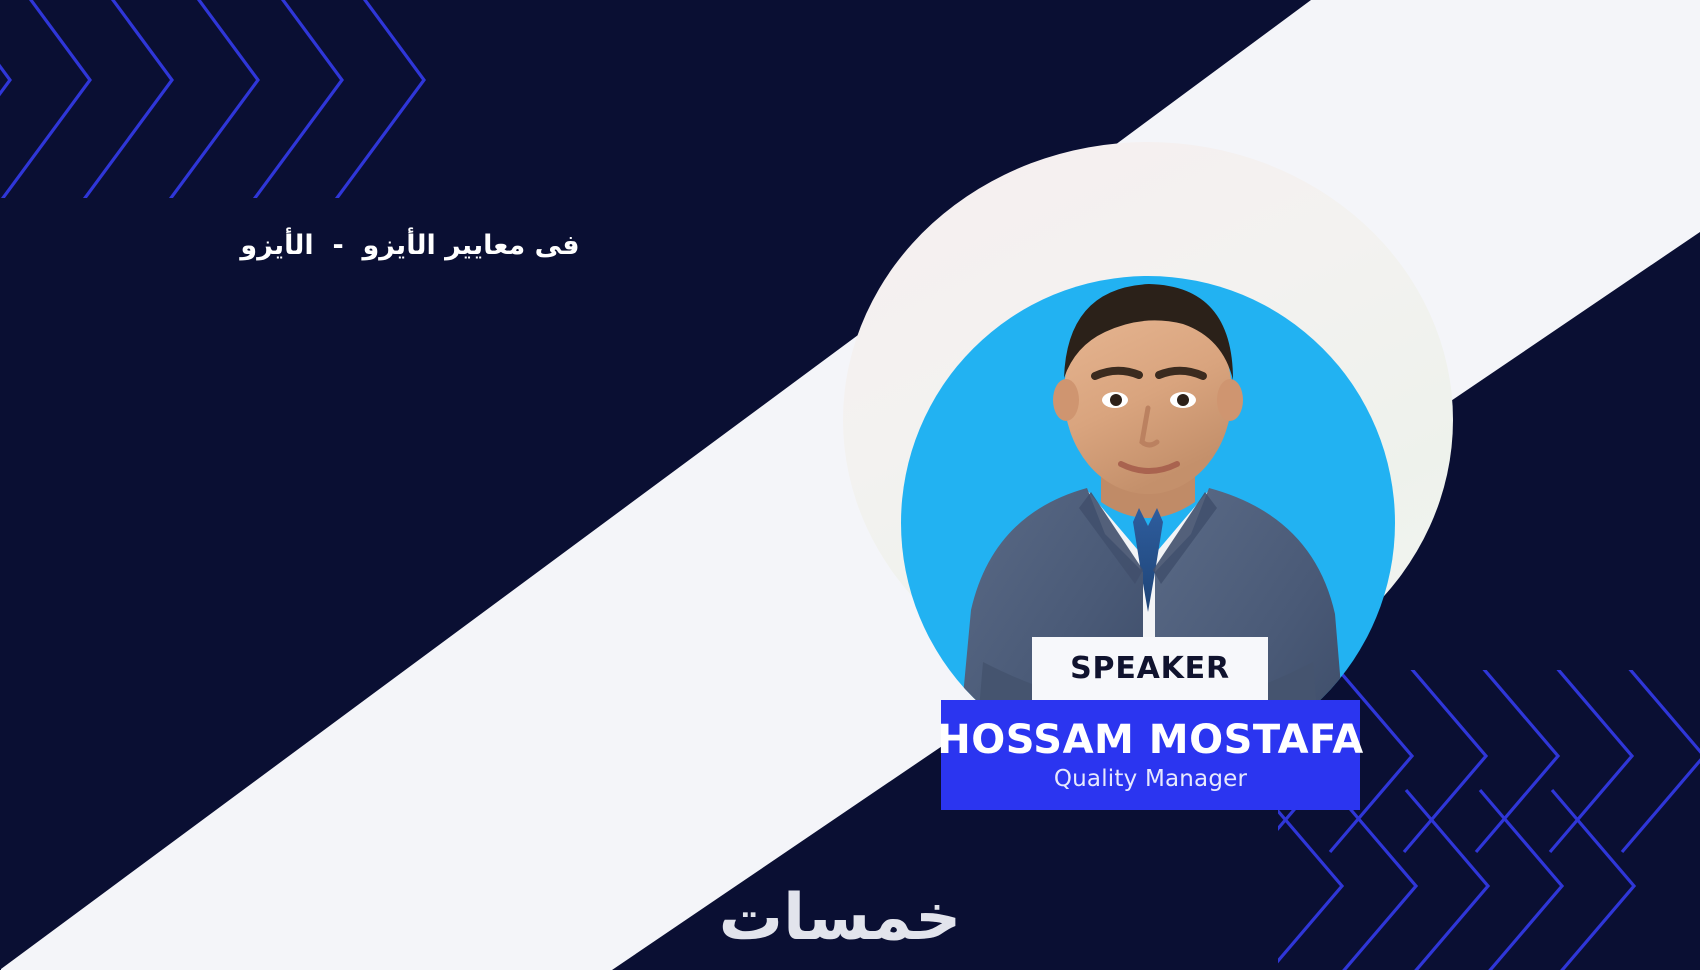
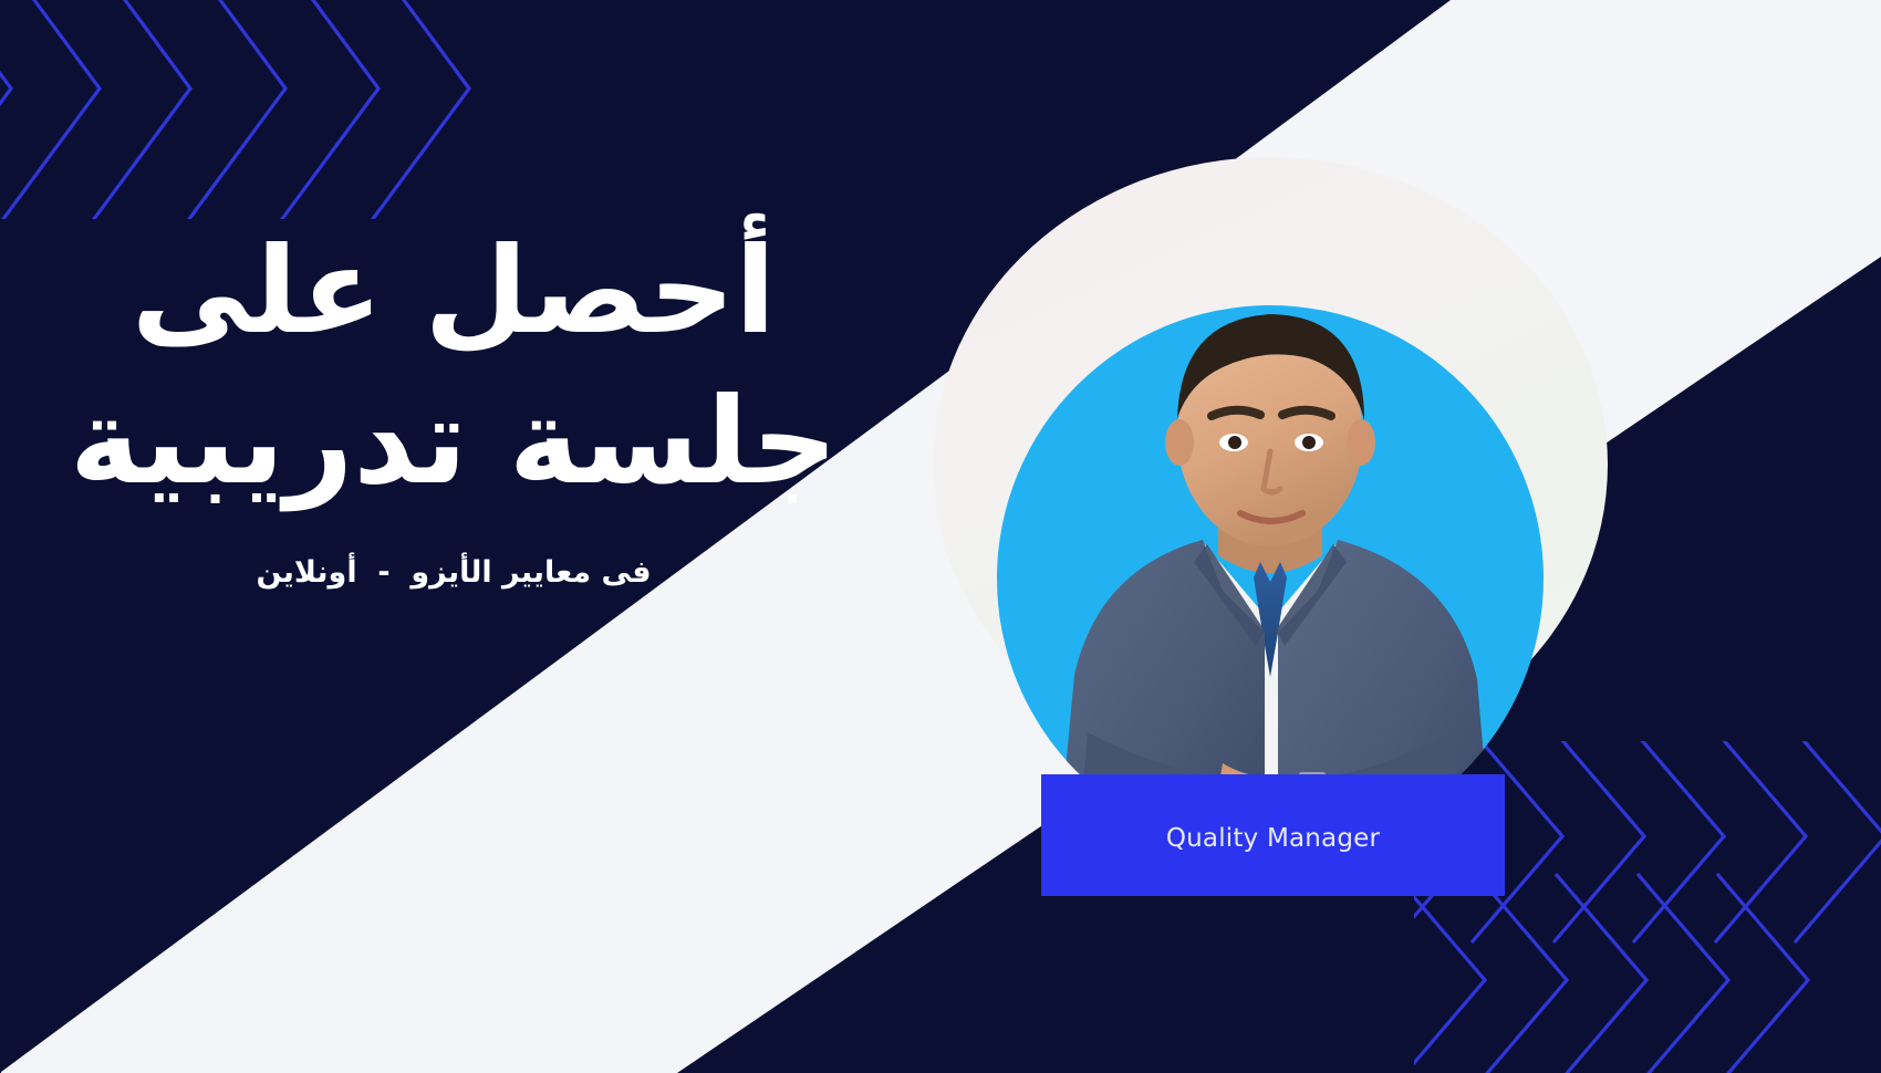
+ أحصل على
+ جلسة تدريبية
- فى معايير الأيزو - الأيزو
+ فى معايير الأيزو - أونلاين
- SPEAKER
- HOSSAM MOSTAFA
  Quality Manager
- خمسات
